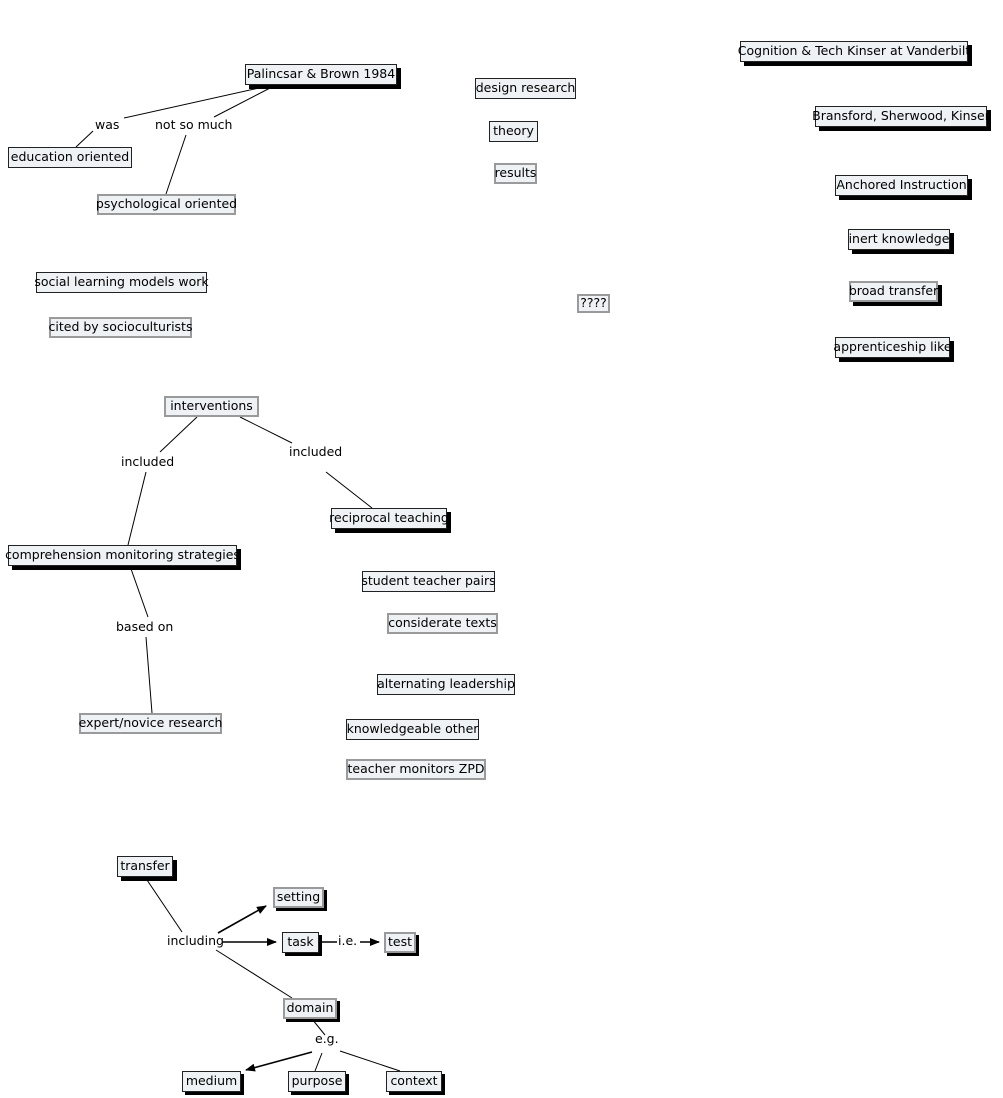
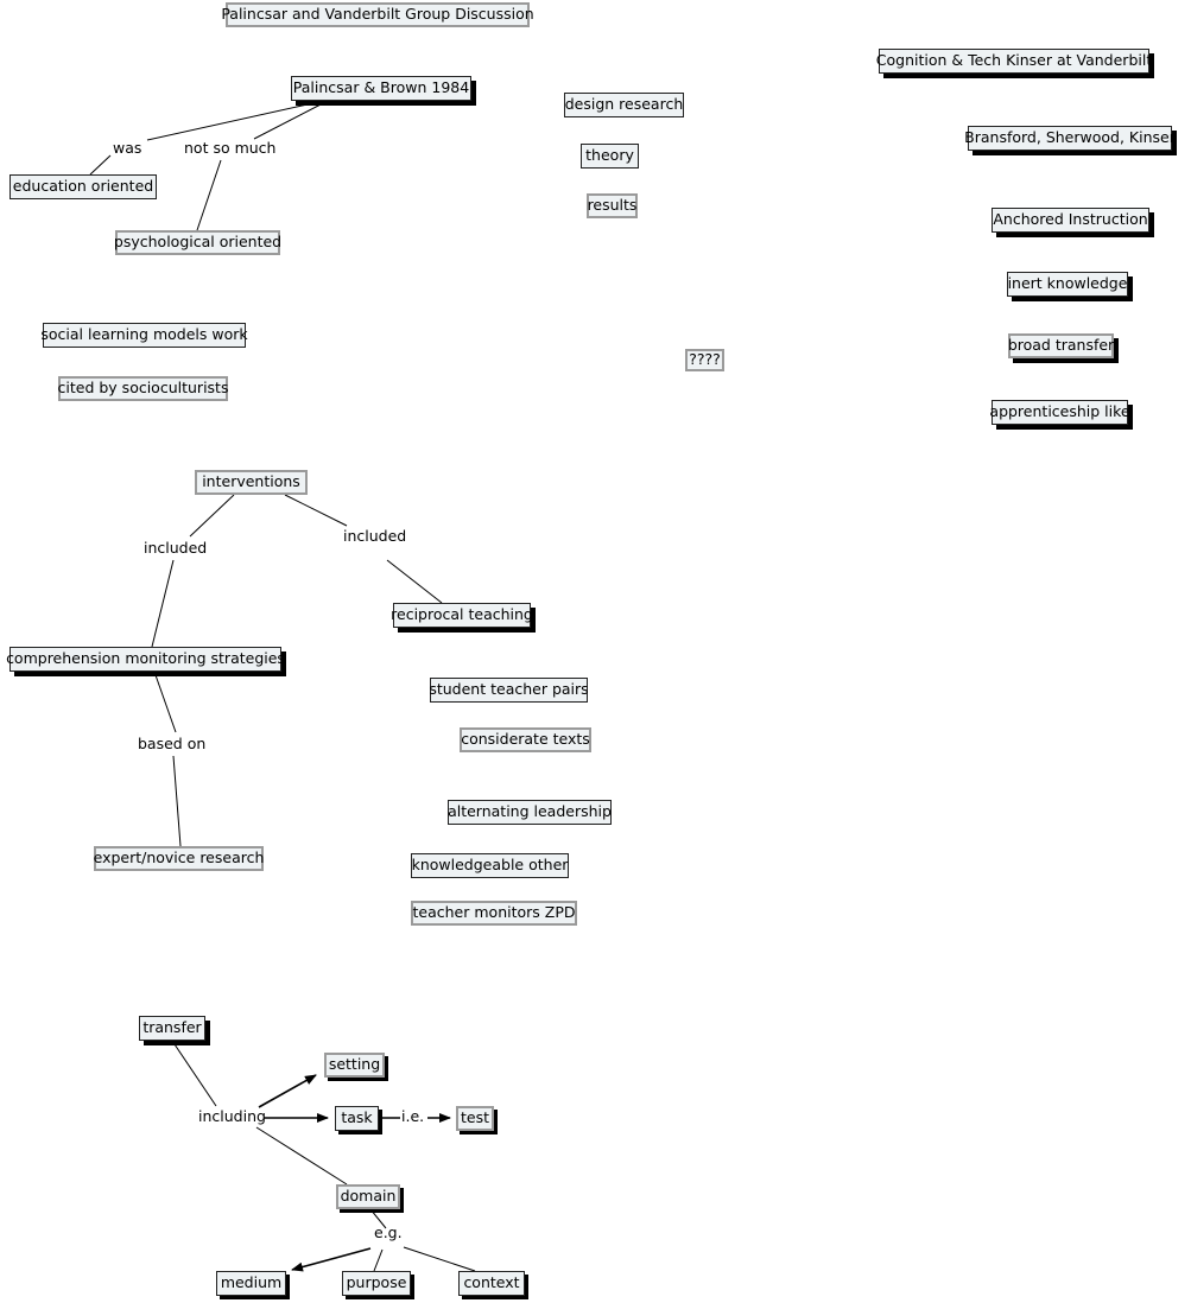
+ Palincsar and Vanderbilt Group Discussion
  Palincsar & Brown 1984
  education oriented
  psychological oriented
  design research
  theory
  results
  Cognition & Tech Kinser at Vanderbilt
  Bransford, Sherwood, Kinser
  Anchored Instruction
  inert knowledge
  broad transfer
  apprenticeship like
  social learning models work
  cited by socioculturists
  ????
  interventions
  reciprocal teaching
  comprehension monitoring strategies
  expert/novice research
  student teacher pairs
  considerate texts
  alternating leadership
  knowledgeable other
  teacher monitors ZPD
  transfer
  setting
  task
  test
  domain
  medium
  purpose
  context
  was
  not so much
  included
  included
  based on
  including
  i.e.
  e.g.
